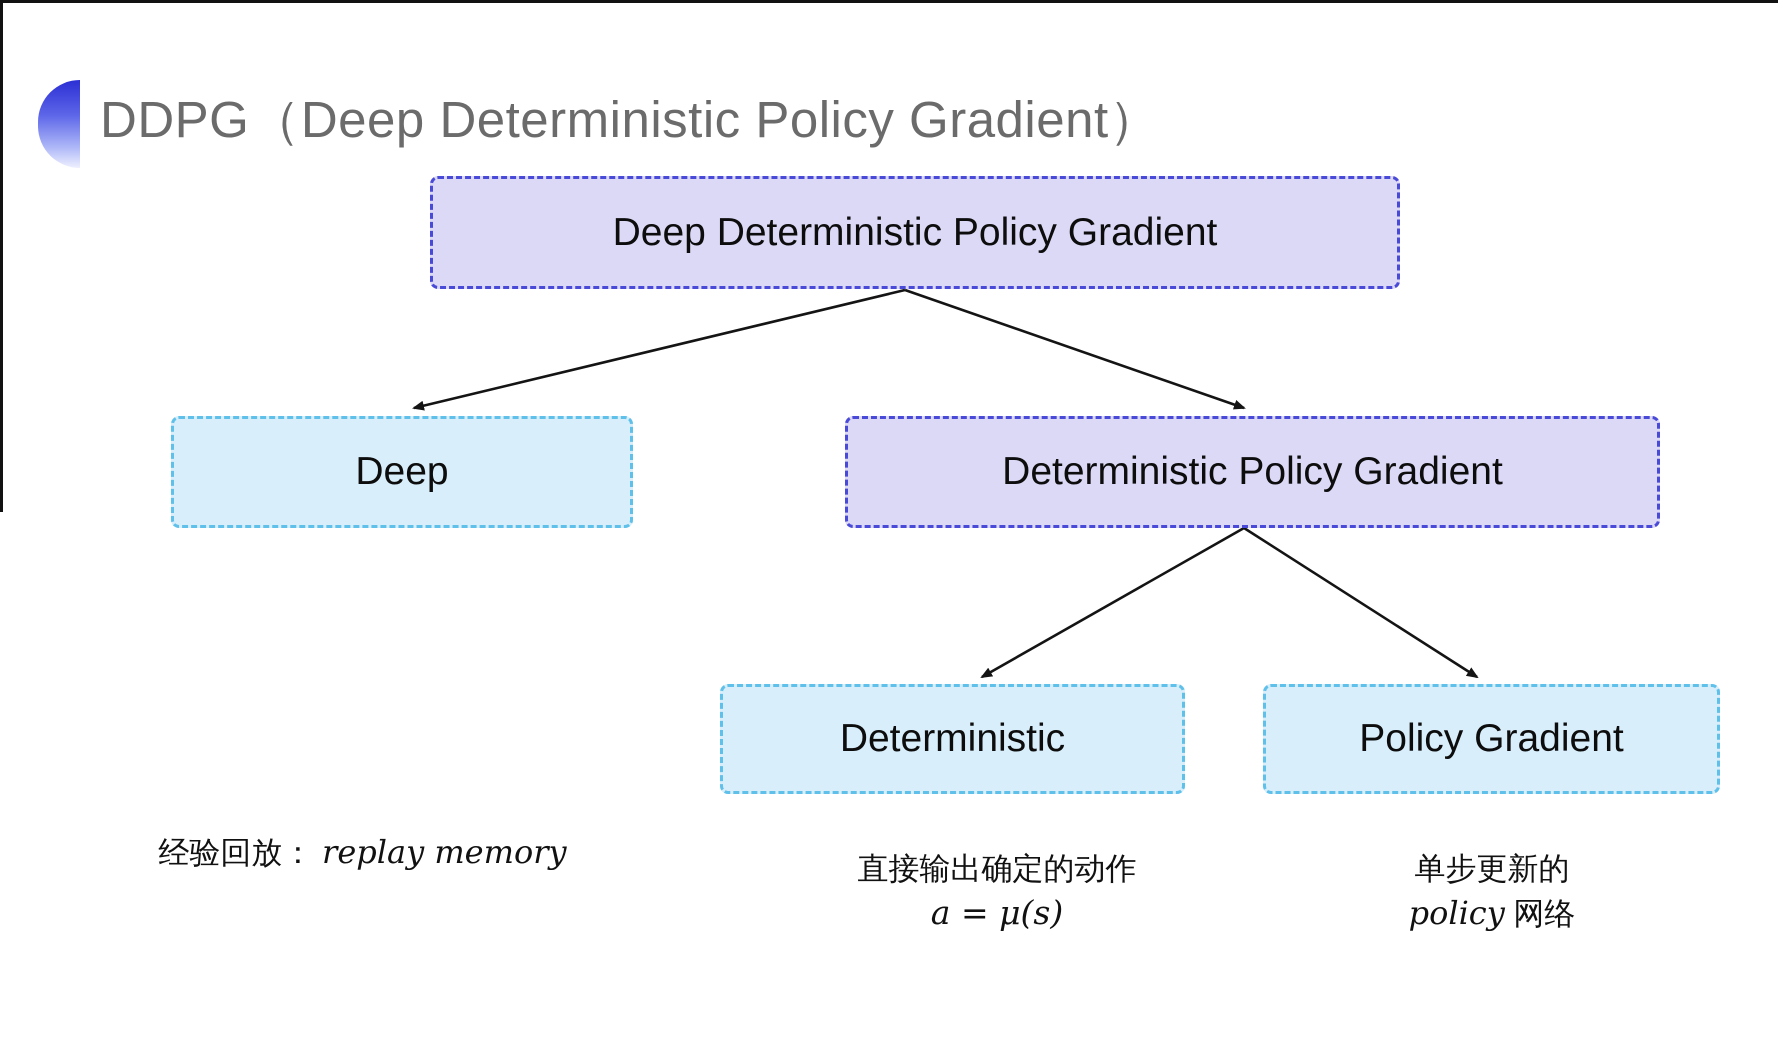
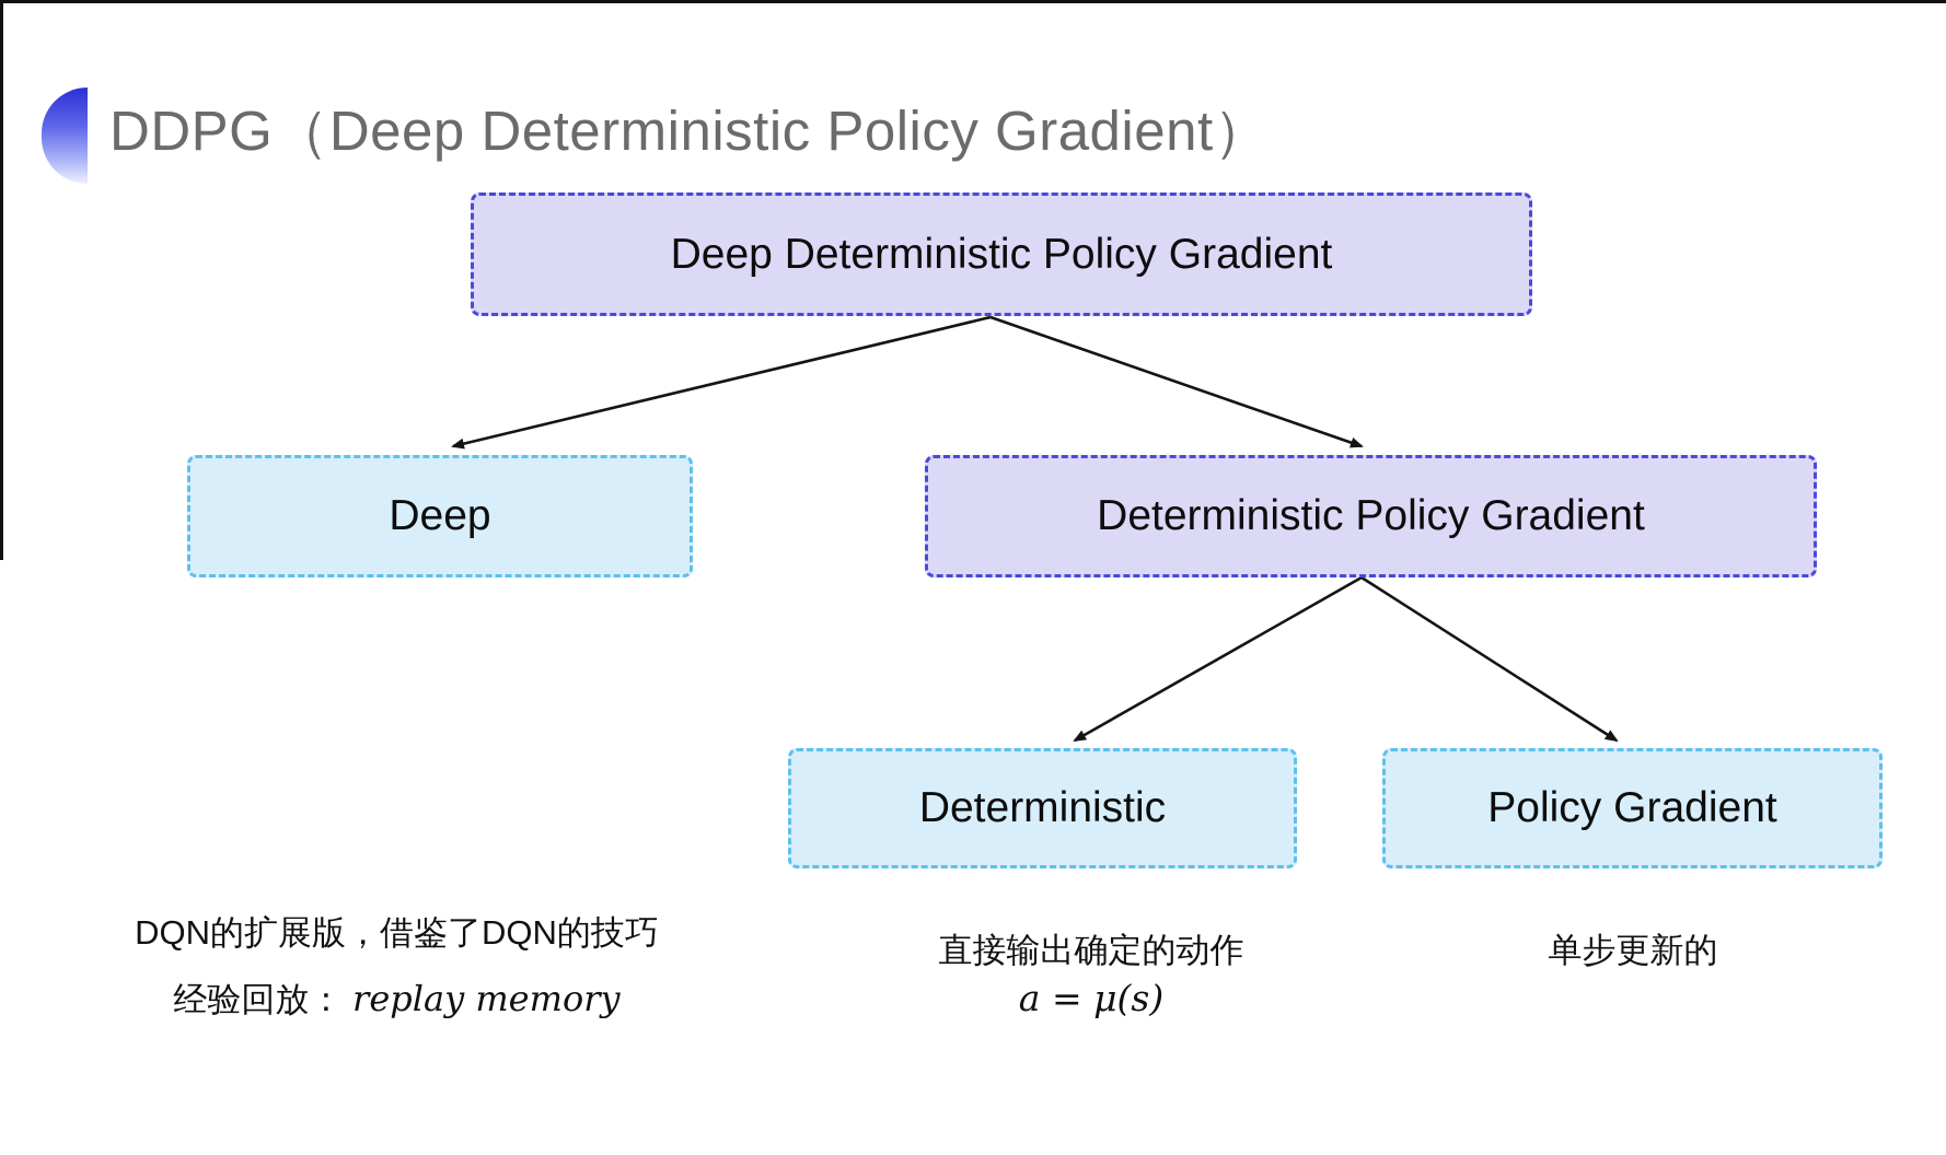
  DDPG（Deep Deterministic Policy Gradient）
  Deep Deterministic Policy Gradient
  Deep
  Deterministic Policy Gradient
  Deterministic
  Policy Gradient
+ DQN的扩展版，借鉴了DQN的技巧
  经验回放： replay memory
  直接输出确定的动作
  a = μ(s)
  单步更新的
- policy 网络
